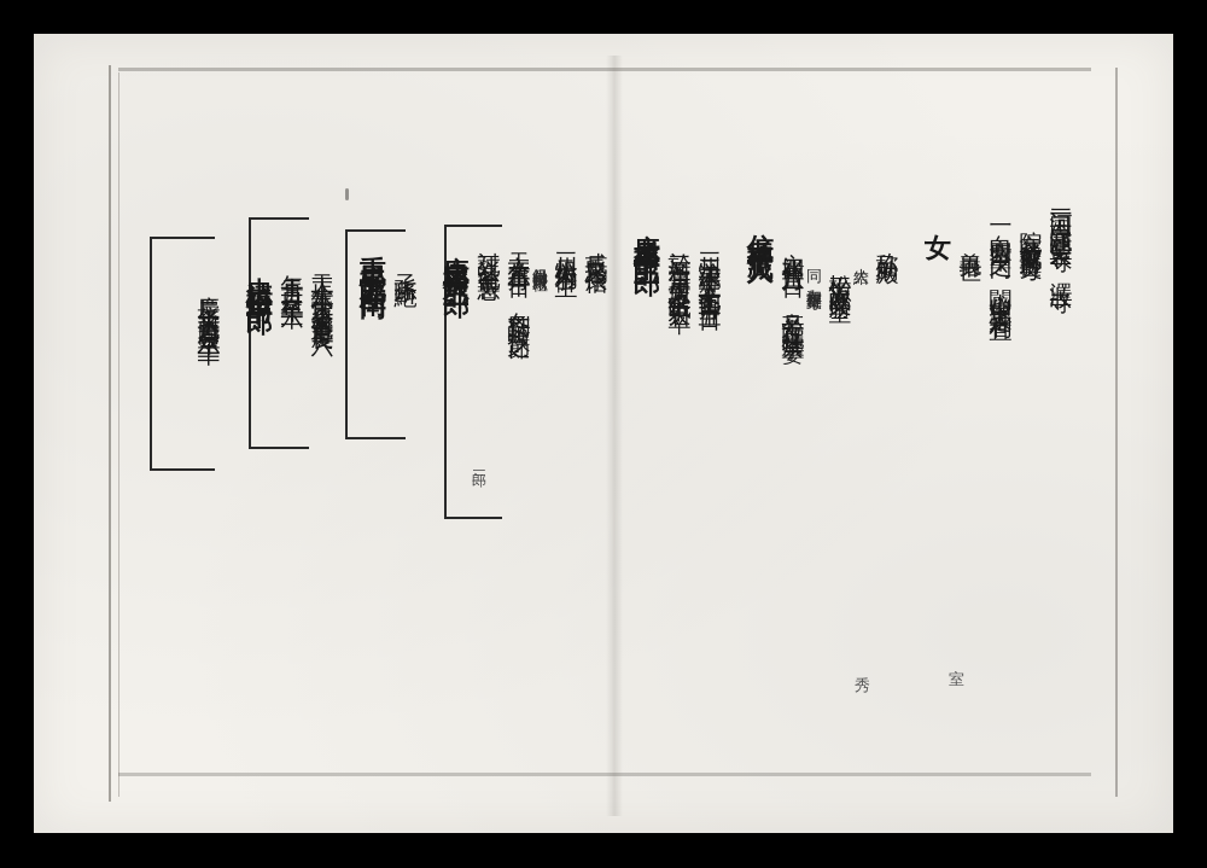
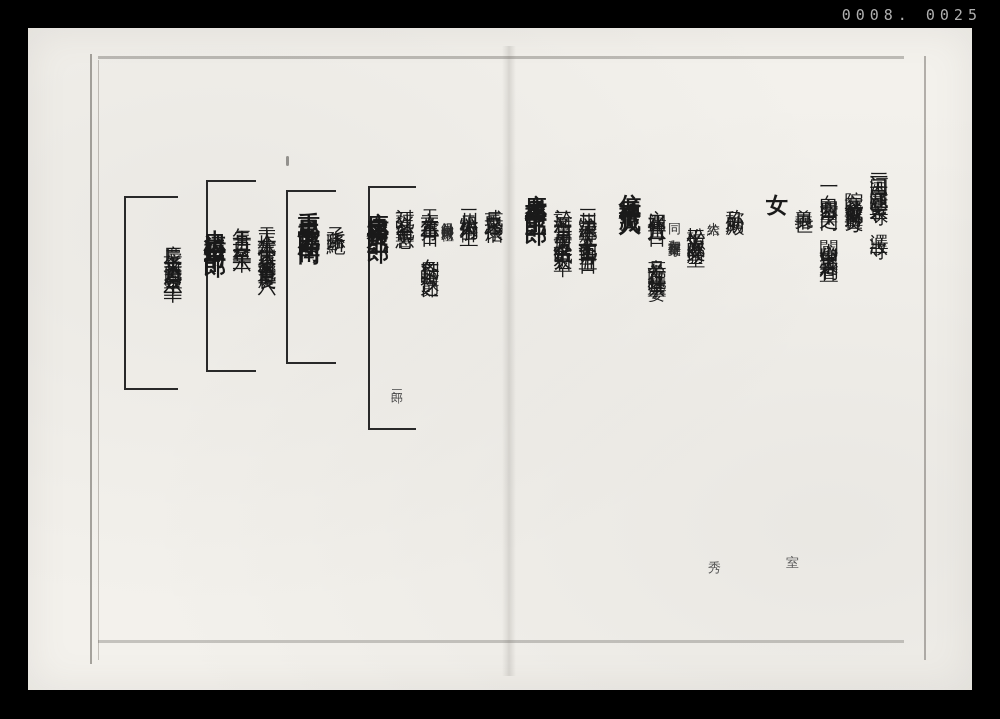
+ 0008. 0025
